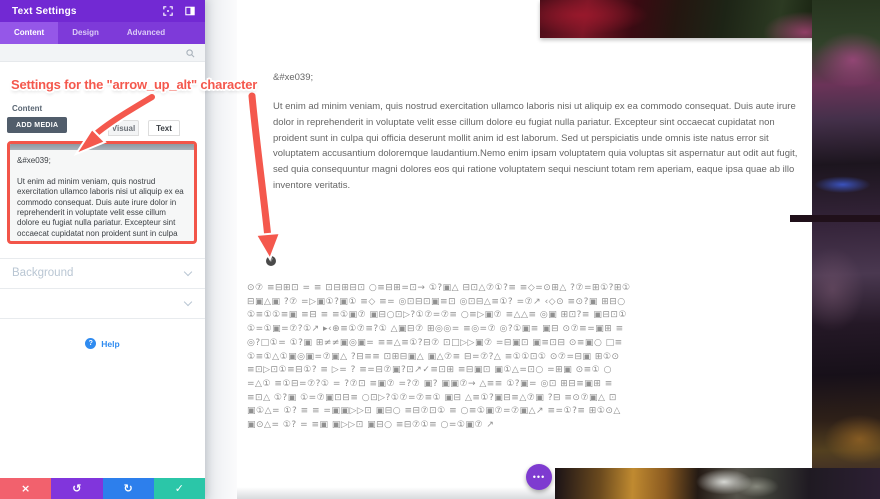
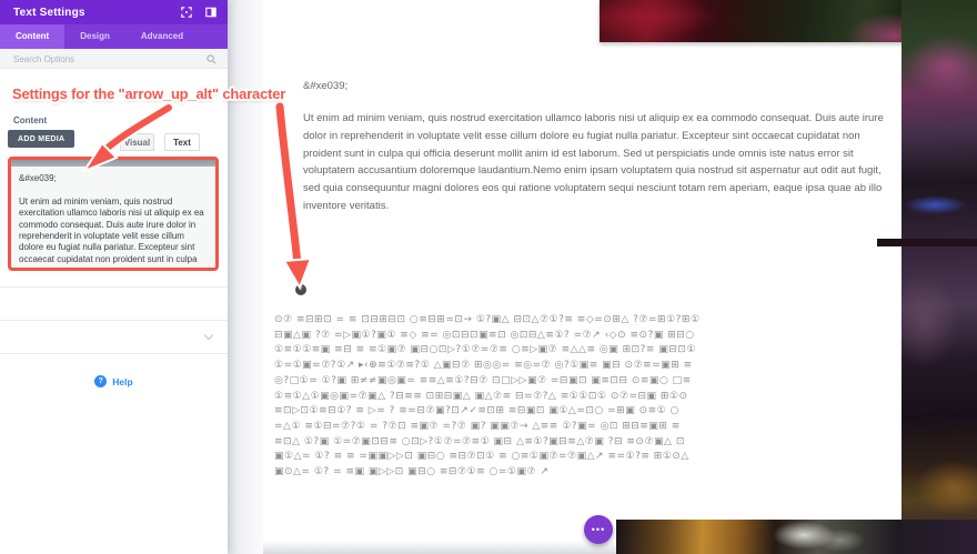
  Text Settings
  Content
  Design
  Advanced
+ Search Options
  Content
  Visual
  Text
  &#xe039;
  Ut enim ad minim veniam, quis nostrud exercitation ullamco laboris nisi ut aliquip ex ea commodo consequat. Duis aute irure dolor in reprehenderit in voluptate velit esse cillum dolore eu fugiat nulla pariatur. Excepteur sint occaecat cupidatat non proident sunt in culpa
- Background
  Help
- ×
- ↺
- ↻
- ✓
  &#xe039;
- Ut enim ad minim veniam, quis nostrud exercitation ullamco laboris nisi ut aliquip ex ea commodo consequat. Duis aute irure dolor in reprehenderit in voluptate velit esse cillum dolore eu fugiat nulla pariatur. Excepteur sint occaecat cupidatat non proident sunt in culpa qui officia deserunt mollit anim id est laborum. Sed ut perspiciatis unde omnis iste natus error sit voluptatem accusantium doloremque laudantium.Nemo enim ipsam voluptatem quia voluptas sit aspernatur aut odit aut fugit, sed quia consequuntur magni dolores eos qui ratione voluptatem sequi nesciunt totam rem aperiam, eaque ipsa quae ab illo inventore veritatis.
+ Ut enim ad minim veniam, quis nostrud exercitation ullamco laboris nisi ut aliquip ex ea commodo consequat. Duis aute irure dolor in reprehenderit in voluptate velit esse cillum dolore eu fugiat nulla pariatur. Excepteur sint occaecat cupidatat non proident sunt in culpa qui officia deserunt mollit anim id est laborum. Sed ut perspiciatis unde omnis iste natus error sit voluptatem accusantium doloremque laudantium.Nemo enim ipsam voluptatem quia nostrud sit aspernatur aut odit aut fugit, sed quia consequuntur magni dolores eos qui ratione voluptatem sequi nesciunt totam rem aperiam, eaque ipsa quae ab illo inventore veritatis.
  ⊙⑦ ≡⊟⊞⊡ = ≡ ⊡⊟⊞⊟⊡ ○≡⊟⊞=⊡→ ①?▣△ ⊟⊡△⑦①?≡ ≡◇=⊙⊞△ ?⑦=⊞①?⊞①
  ⊟▣△▣ ?⑦ =▷▣①?▣① ≡◇ ≡= ◎⊡⊟⊡▣≡⊡ ◎⊡⊟△≡①? =⑦↗ ‹◇⊙ ≡⊙?▣ ⊞⊟○
  ①≡①①≡▣ ≡⊟ ≡ ≡①▣⑦ ▣⊟○⊡▷?①⑦=⑦≡ ○≡▷▣⑦ ≡△△≡ ◎▣ ⊞⊡?≡ ▣⊟⊡①
  ①=①▣=⑦?①↗ ▸‹⊕≡①⑦≡?① △▣⊟⑦ ⊞◎◎= ≡◎=⑦ ◎?①▣≡ ▣⊟ ⊙⑦≡=▣⊞ ≡
  ◎?□①= ①?▣ ⊞≠≠▣◎▣= ≡≡△≡①?⊟⑦ ⊡□▷▷▣⑦ =⊟▣⊡ ▣≡⊡⊟ ⊙≡▣○ □≡
  ①≡①△①▣◎▣=⑦▣△ ?⊟≡≡ ⊡⊞⊟▣△ ▣△⑦≡ ⊟=⑦?△ ≡①①⊡① ⊙⑦=⊟▣ ⊞①⊙
  ≡⊡▷⊡①≡⊟①? ≡ ▷= ? ≡=⊟⑦▣?⊡↗✓≡⊡⊞ ≡⊟▣⊡ ▣①△=⊡○ =⊞▣ ⊙≡① ○
  =△① ≡①⊟=⑦?① = ?⑦⊡ ≡▣⑦ =?⑦ ▣? ▣▣⑦→ △≡≡ ①?▣= ◎⊡ ⊞⊟≡▣⊞ ≡
  ≡⊡△ ①?▣ ①=⑦▣⊡⊟≡ ○⊡▷?①⑦=⑦≡① ▣⊟ △≡①?▣⊟≡△⑦▣ ?⊟ ≡⊙⑦▣△ ⊡
  ▣①△= ①? ≡ ≡ =▣▣▷▷⊡ ▣⊟○ ≡⊟⑦⊡① ≡ ○≡①▣⑦=⑦▣△↗ ≡=①?≡ ⊞①⊙△
  ▣⊙△= ①? = ≡▣ ▣▷▷⊡ ▣⊟○ ≡⊟⑦①≡ ○=①▣⑦ ↗
  •••
  Settings for the "arrow_up_alt" character
